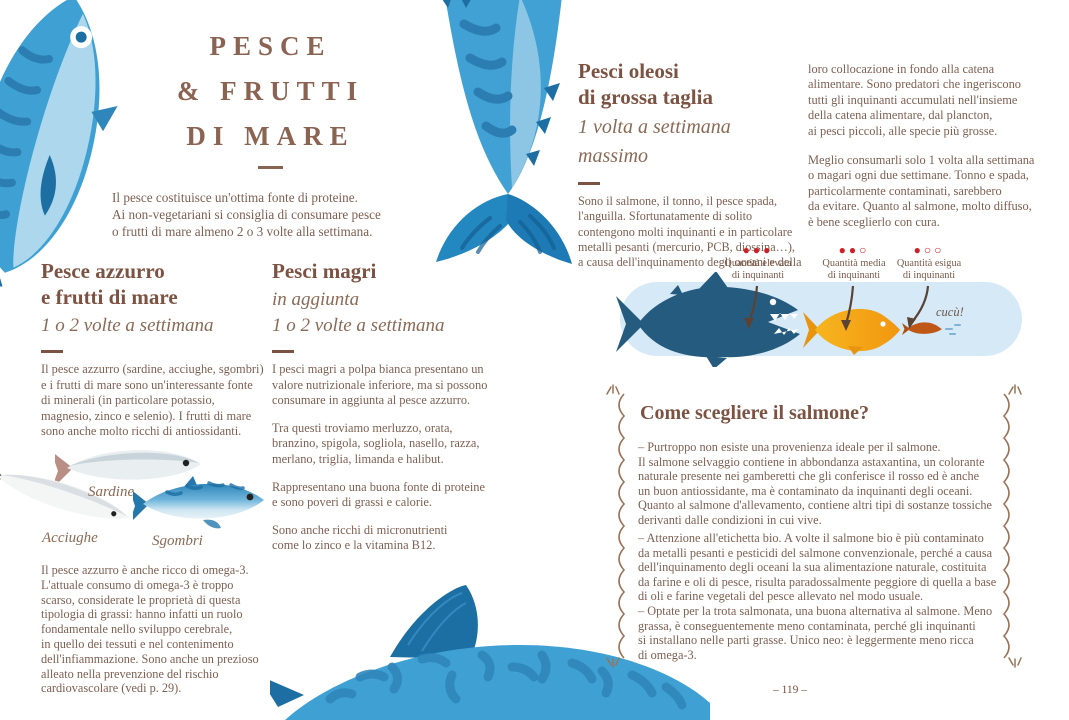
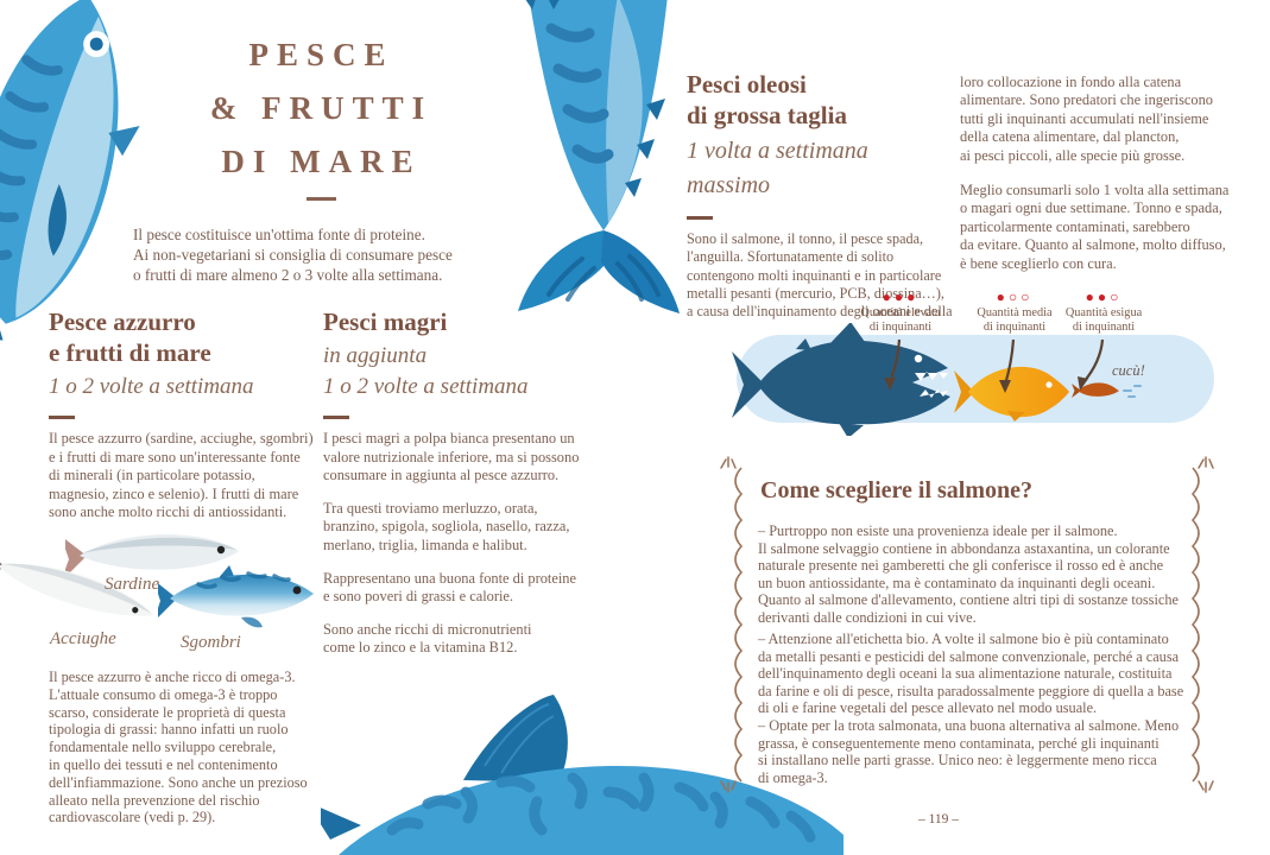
  PESCE
  & FRUTTI
  DI MARE
  Il pesce costituisce un'ottima fonte di proteine.
  Ai non-vegetariani si consiglia di consumare pesce
  o frutti di mare almeno 2 o 3 volte alla settimana.
  Pesce azzurro
  e frutti di mare
  1 o 2 volte a settimana
  Il pesce azzurro (sardine, acciughe, sgombri)
  e i frutti di mare sono un'interessante fonte
  di minerali (in particolare potassio,
  magnesio, zinco e selenio). I frutti di mare
  sono anche molto ricchi di antiossidanti.
  Pesci magri
  in aggiunta
  1 o 2 volte a settimana
  I pesci magri a polpa bianca presentano un
  valore nutrizionale inferiore, ma si possono
  consumare in aggiunta al pesce azzurro.
  Tra questi troviamo merluzzo, orata,
  branzino, spigola, sogliola, nasello, razza,
  merlano, triglia, limanda e halibut.
  Rappresentano una buona fonte di proteine
  e sono poveri di grassi e calorie.
  Sono anche ricchi di micronutrienti
  come lo zinco e la vitamina B12.
  Sardine
  Acciughe
  Sgombri
  Il pesce azzurro è anche ricco di omega-3.
  L'attuale consumo di omega-3 è troppo
  scarso, considerate le proprietà di questa
  tipologia di grassi: hanno infatti un ruolo
  fondamentale nello sviluppo cerebrale,
  in quello dei tessuti e nel contenimento
  dell'infiammazione. Sono anche un prezioso
  alleato nella prevenzione del rischio
  cardiovascolare (vedi p. 29).
  Pesci oleosi
  di grossa taglia
  1 volta a settimana
  massimo
  Sono il salmone, il tonno, il pesce spada,
  l'anguilla. Sfortunatamente di solito
  contengono molti inquinanti e in particolare
  metalli pesanti (mercurio, PCB, diossina…),
  a causa dell'inquinamento degli oceani e della
  loro collocazione in fondo alla catena
  alimentare. Sono predatori che ingeriscono
  tutti gli inquinanti accumulati nell'insieme
  della catena alimentare, dal plancton,
  ai pesci piccoli, alle specie più grosse.
  Meglio consumarli solo 1 volta alla settimana
  o magari ogni due settimane. Tonno e spada,
  particolarmente contaminati, sarebbero
  da evitare. Quanto al salmone, molto diffuso,
  è bene sceglierlo con cura.
  ●●●
  Quantità elevata
  di inquinanti
- ●●○
+ ●○○
  Quantità media
  di inquinanti
- ●○○
+ ●●○
  Quantità esigua
  di inquinanti
  cucù!
  Come scegliere il salmone?
  – Purtroppo non esiste una provenienza ideale per il salmone.
  Il salmone selvaggio contiene in abbondanza astaxantina, un colorante
  naturale presente nei gamberetti che gli conferisce il rosso ed è anche
  un buon antiossidante, ma è contaminato da inquinanti degli oceani.
  Quanto al salmone d'allevamento, contiene altri tipi di sostanze tossiche
  derivanti dalle condizioni in cui vive.
  – Attenzione all'etichetta bio. A volte il salmone bio è più contaminato
  da metalli pesanti e pesticidi del salmone convenzionale, perché a causa
  dell'inquinamento degli oceani la sua alimentazione naturale, costituita
  da farine e oli di pesce, risulta paradossalmente peggiore di quella a base
  di oli e farine vegetali del pesce allevato nel modo usuale.
  – Optate per la trota salmonata, una buona alternativa al salmone. Meno
  grassa, è conseguentemente meno contaminata, perché gli inquinanti
  si installano nelle parti grasse. Unico neo: è leggermente meno ricca
  di omega-3.
  – 119 –
